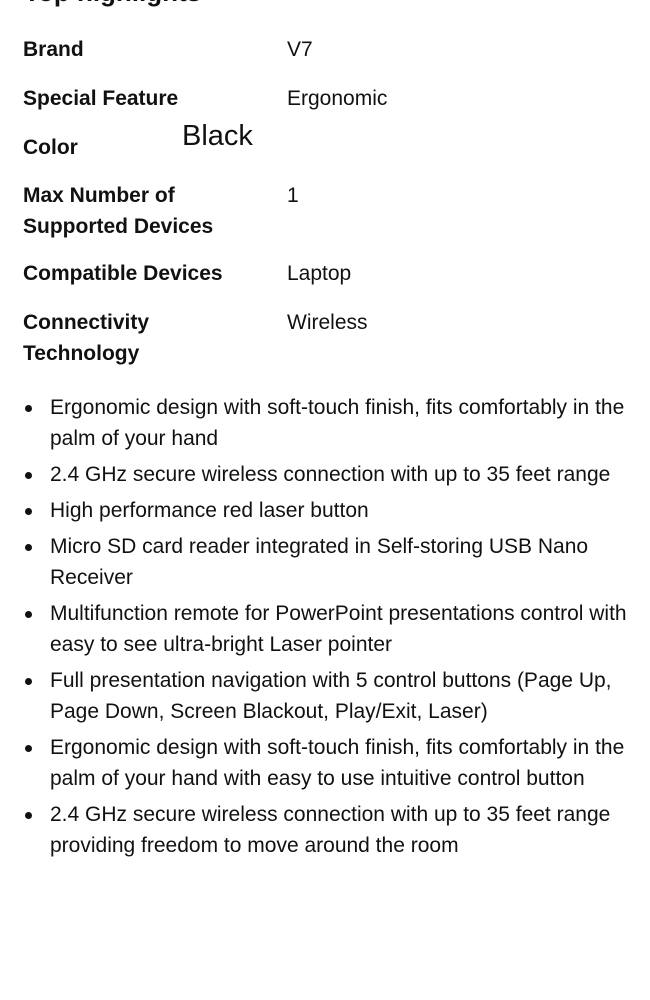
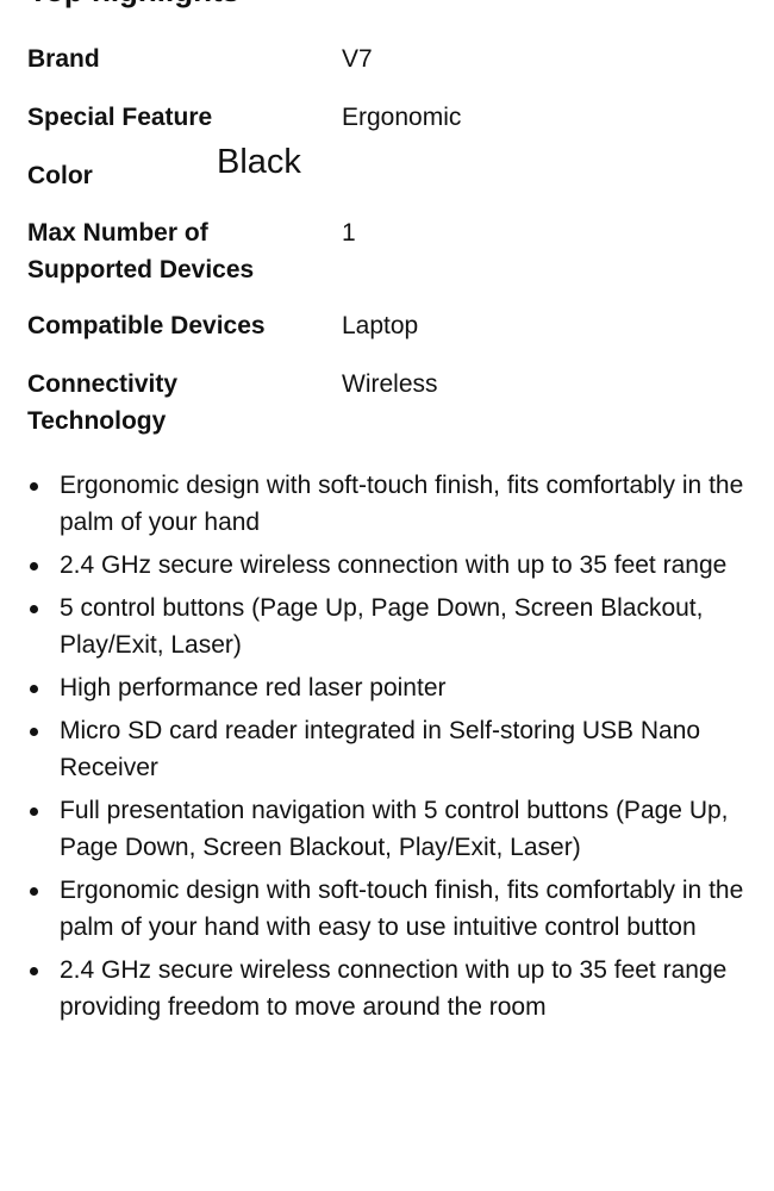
  Brand
  V7
  Special Feature
  Ergonomic
  Color
  Black
  Max Number of
  Supported Devices
  1
  Compatible Devices
  Laptop
  Connectivity
  Technology
  Wireless
  Ergonomic design with soft-touch finish, fits comfortably in the palm of your hand
  2.4 GHz secure wireless connection with up to 35 feet range
+ 5 control buttons (Page Up, Page Down, Screen Blackout, Play/Exit, Laser)
- High performance red laser button
+ High performance red laser pointer
  Micro SD card reader integrated in Self-storing USB Nano Receiver
- Multifunction remote for PowerPoint presentations control with easy to see ultra-bright Laser pointer
  Full presentation navigation with 5 control buttons (Page Up, Page Down, Screen Blackout, Play/Exit, Laser)
  Ergonomic design with soft-touch finish, fits comfortably in the palm of your hand with easy to use intuitive control button
  2.4 GHz secure wireless connection with up to 35 feet range providing freedom to move around the room
